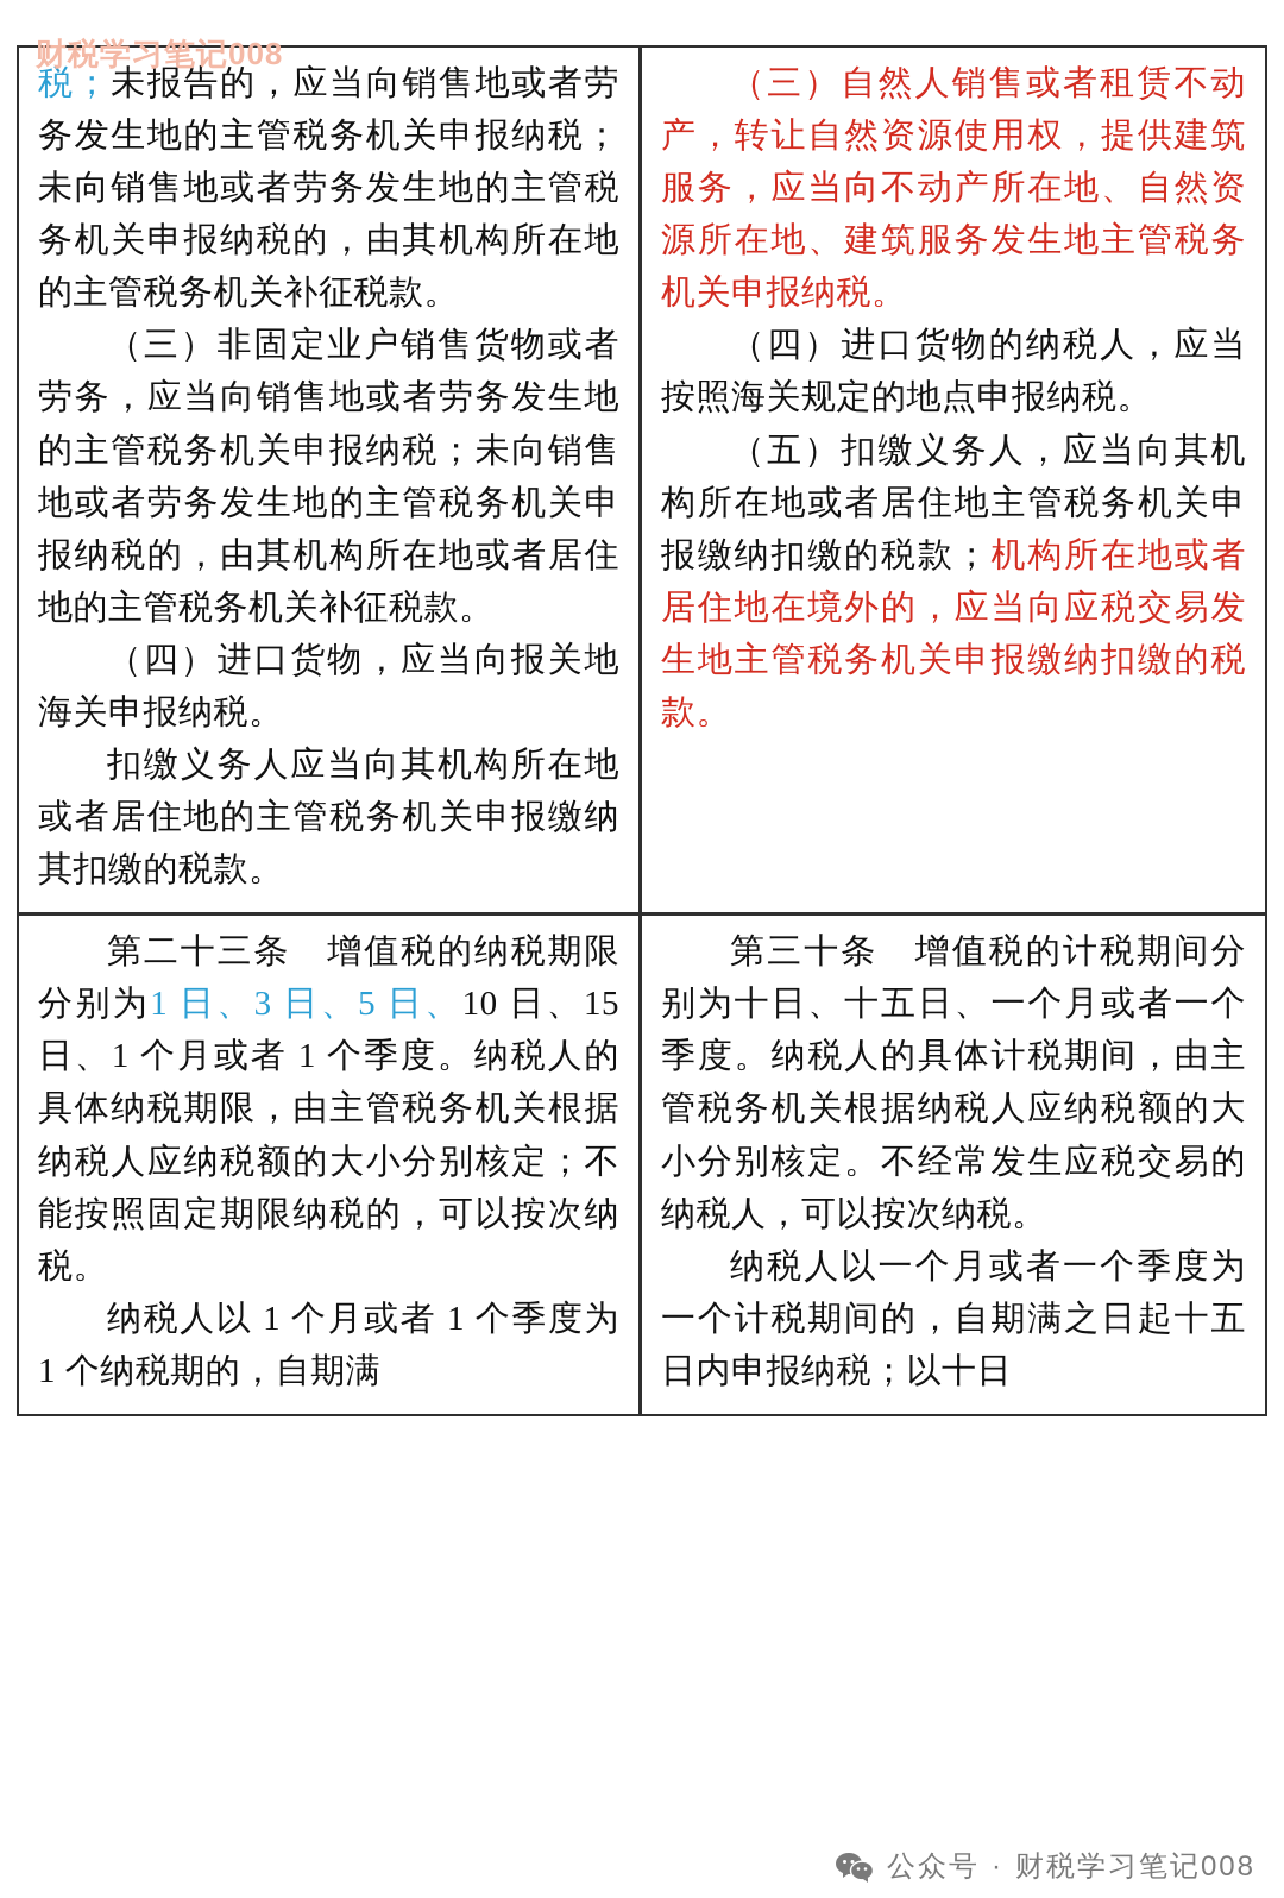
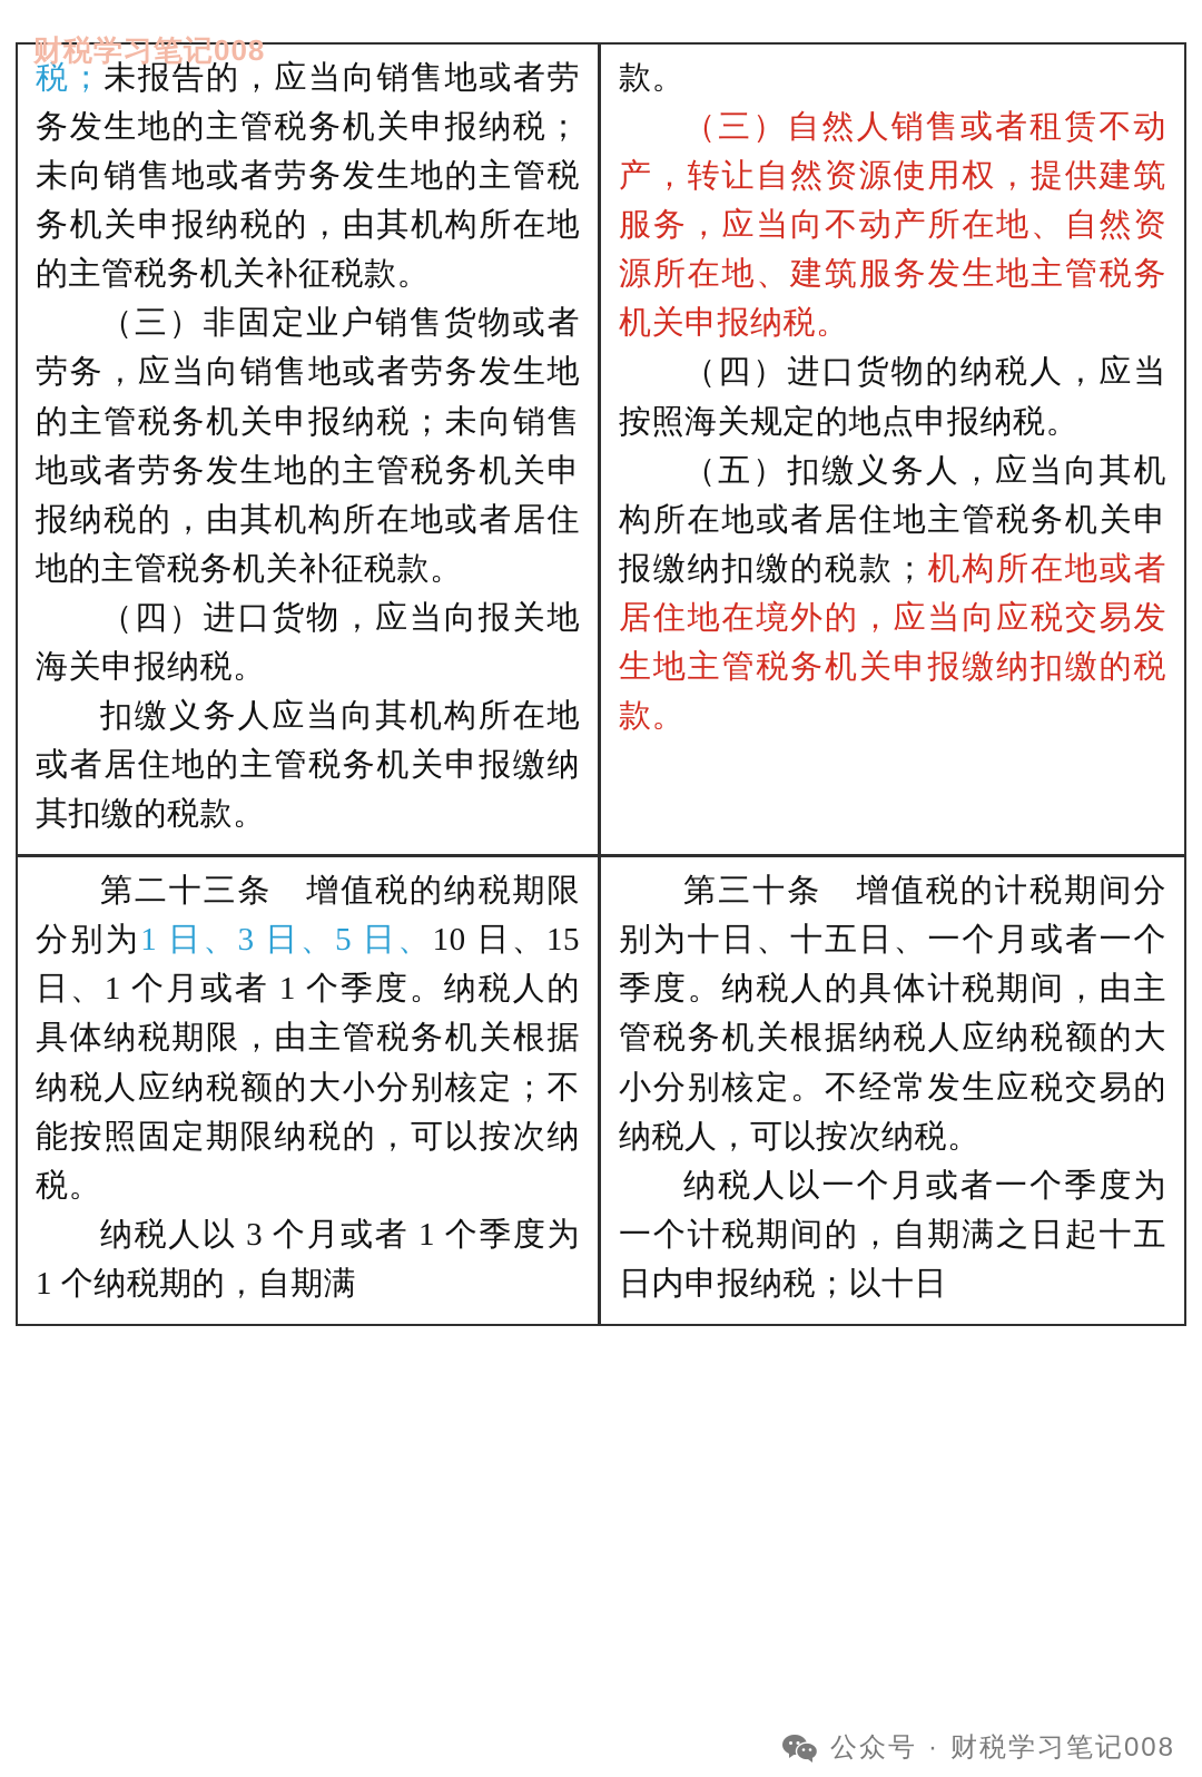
  财税学习笔记008
  税；未报告的，应当向销售地或者劳务发生地的主管税务机关申报纳税；未向销售地或者劳务发生地的主管税务机关申报纳税的，由其机构所在地的主管税务机关补征税款。
  （三）非固定业户销售货物或者劳务，应当向销售地或者劳务发生地的主管税务机关申报纳税；未向销售地或者劳务发生地的主管税务机关申报纳税的，由其机构所在地或者居住地的主管税务机关补征税款。
  （四）进口货物，应当向报关地海关申报纳税。
  扣缴义务人应当向其机构所在地或者居住地的主管税务机关申报缴纳其扣缴的税款。
+ 款。
  （三）自然人销售或者租赁不动产，转让自然资源使用权，提供建筑服务，应当向不动产所在地、自然资源所在地、建筑服务发生地主管税务机关申报纳税。
  （四）进口货物的纳税人，应当按照海关规定的地点申报纳税。
  （五）扣缴义务人，应当向其机构所在地或者居住地主管税务机关申报缴纳扣缴的税款；机构所在地或者居住地在境外的，应当向应税交易发生地主管税务机关申报缴纳扣缴的税款。
  第二十三条 增值税的纳税期限分别为1 日、3 日、5 日、10 日、15 日、1 个月或者 1 个季度。纳税人的具体纳税期限，由主管税务机关根据纳税人应纳税额的大小分别核定；不能按照固定期限纳税的，可以按次纳税。
- 纳税人以 1 个月或者 1 个季度为 1 个纳税期的，自期满
+ 纳税人以 3 个月或者 1 个季度为 1 个纳税期的，自期满
  第三十条 增值税的计税期间分别为十日、十五日、一个月或者一个季度。纳税人的具体计税期间，由主管税务机关根据纳税人应纳税额的大小分别核定。不经常发生应税交易的纳税人，可以按次纳税。
  纳税人以一个月或者一个季度为一个计税期间的，自期满之日起十五日内申报纳税；以十日
  公众号
  ·
  财税学习笔记008
